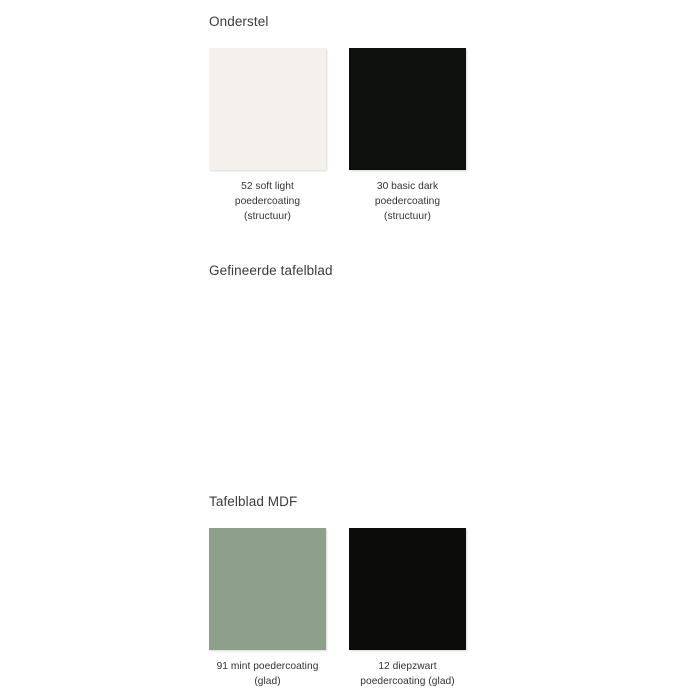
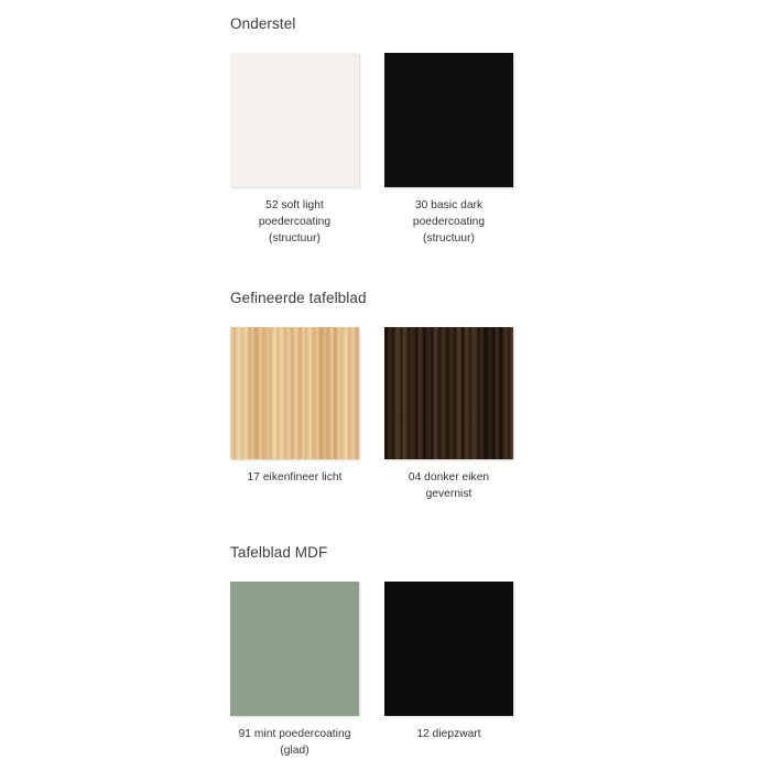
  Onderstel
  52 soft light
  poedercoating
  (structuur)
  30 basic dark
  poedercoating
  (structuur)
  Gefineerde tafelblad
+ 17 eikenfineer licht
+ 04 donker eiken
+ gevernist
  Tafelblad MDF
  91 mint poedercoating
  (glad)
  12 diepzwart
- poedercoating (glad)
